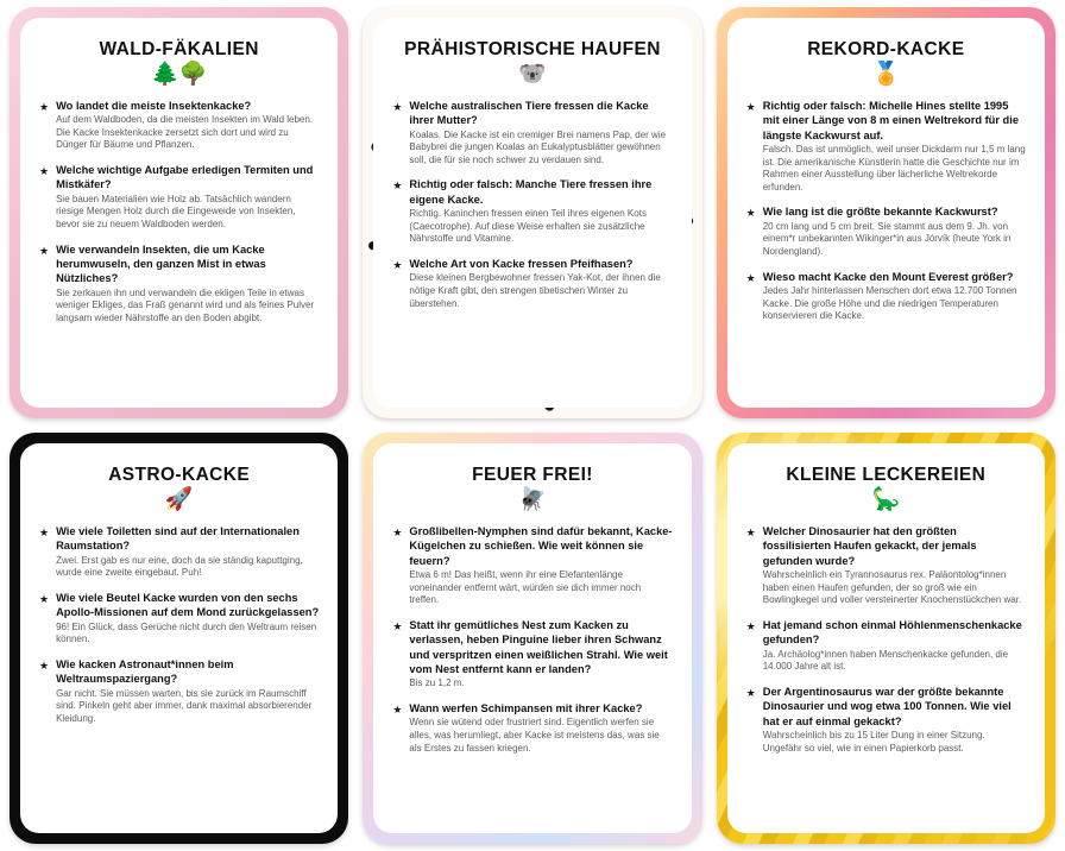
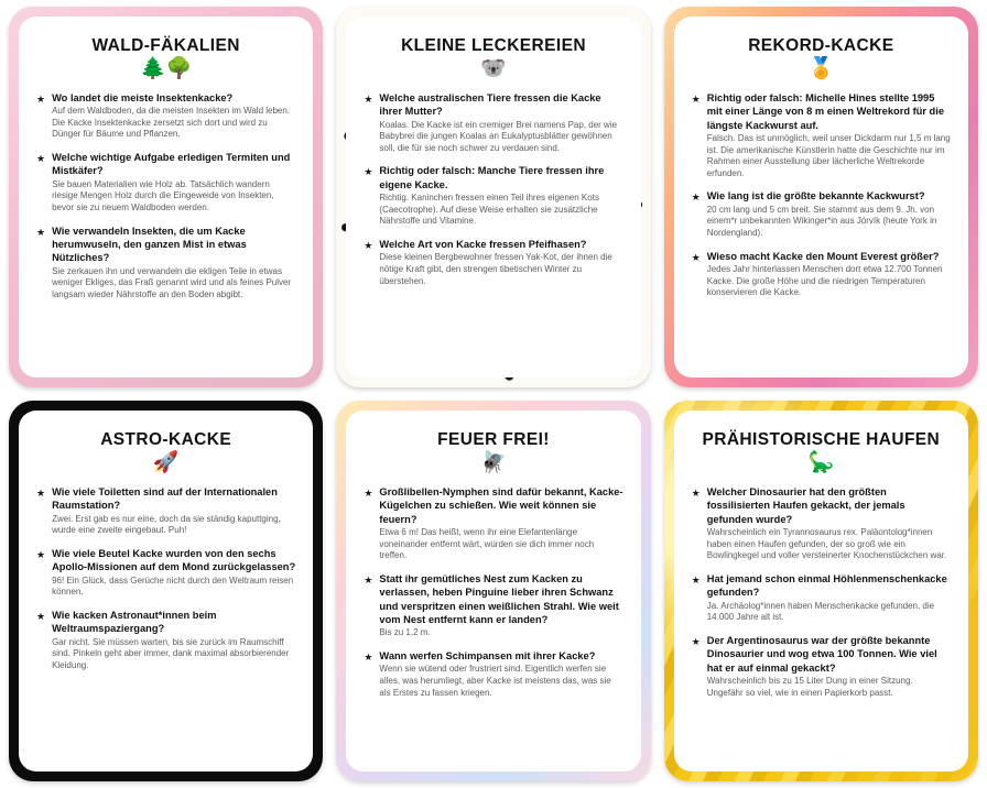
  WALD-FÄKALIEN
  🌲🌳
  ★
  Wo landet die meiste Insektenkacke?
  Auf dem Waldboden, da die meisten Insekten im Wald leben. Die Kacke Insektenkacke zersetzt sich dort und wird zu Dünger für Bäume und Pflanzen.
  ★
  Welche wichtige Aufgabe erledigen Termiten und Mistkäfer?
  Sie bauen Materialien wie Holz ab. Tatsächlich wandern riesige Mengen Holz durch die Eingeweide von Insekten, bevor sie zu neuem Waldboden werden.
  ★
  Wie verwandeln Insekten, die um Kacke herumwuseln, den ganzen Mist in etwas Nützliches?
  Sie zerkauen ihn und verwandeln die ekligen Teile in etwas weniger Ekliges, das Fraß genannt wird und als feines Pulver langsam wieder Nährstoffe an den Boden abgibt.
- PRÄHISTORISCHE HAUFEN
+ KLEINE LECKEREIEN
  🐨
  ★
  Welche australischen Tiere fressen die Kacke ihrer Mutter?
  Koalas. Die Kacke ist ein cremiger Brei namens Pap, der wie Babybrei die jungen Koalas an Eukalyptusblätter gewöhnen soll, die für sie noch schwer zu verdauen sind.
  ★
  Richtig oder falsch: Manche Tiere fressen ihre eigene Kacke.
  Richtig. Kaninchen fressen einen Teil ihres eigenen Kots (Caecotrophe). Auf diese Weise erhalten sie zusätzliche Nährstoffe und Vitamine.
  ★
  Welche Art von Kacke fressen Pfeifhasen?
  Diese kleinen Bergbewohner fressen Yak-Kot, der ihnen die nötige Kraft gibt, den strengen tibetischen Winter zu überstehen.
  REKORD-KACKE
  🏅
  ★
  Richtig oder falsch: Michelle Hines stellte 1995 mit einer Länge von 8 m einen Weltrekord für die längste Kackwurst auf.
  Falsch. Das ist unmöglich, weil unser Dickdarm nur 1,5 m lang ist. Die amerikanische Künstlerin hatte die Geschichte nur im Rahmen einer Ausstellung über lächerliche Weltrekorde erfunden.
  ★
  Wie lang ist die größte bekannte Kackwurst?
  20 cm lang und 5 cm breit. Sie stammt aus dem 9. Jh. von einem*r unbekannten Wikinger*in aus Jórvík (heute York in Nordengland).
  ★
  Wieso macht Kacke den Mount Everest größer?
  Jedes Jahr hinterlassen Menschen dort etwa 12.700 Tonnen Kacke. Die große Höhe und die niedrigen Temperaturen konservieren die Kacke.
  ASTRO-KACKE
  🚀
  ★
  Wie viele Toiletten sind auf der Internationalen Raumstation?
  Zwei. Erst gab es nur eine, doch da sie ständig kaputtging, wurde eine zweite eingebaut. Puh!
  ★
  Wie viele Beutel Kacke wurden von den sechs Apollo-Missionen auf dem Mond zurückgelassen?
  96! Ein Glück, dass Gerüche nicht durch den Weltraum reisen können.
  ★
  Wie kacken Astronaut*innen beim Weltraumspaziergang?
  Gar nicht. Sie müssen warten, bis sie zurück im Raumschiff sind. Pinkeln geht aber immer, dank maximal absorbierender Kleidung.
  FEUER FREI!
  🪰
  ★
  Großlibellen-Nymphen sind dafür bekannt, Kacke-Kügelchen zu schießen. Wie weit können sie feuern?
  Etwa 6 m! Das heißt, wenn ihr eine Elefantenlänge voneinander entfernt wärt, würden sie dich immer noch treffen.
  ★
  Statt ihr gemütliches Nest zum Kacken zu verlassen, heben Pinguine lieber ihren Schwanz und verspritzen einen weißlichen Strahl. Wie weit vom Nest entfernt kann er landen?
  Bis zu 1,2 m.
  ★
  Wann werfen Schimpansen mit ihrer Kacke?
  Wenn sie wütend oder frustriert sind. Eigentlich werfen sie alles, was herumliegt, aber Kacke ist meistens das, was sie als Erstes zu fassen kriegen.
- KLEINE LECKEREIEN
+ PRÄHISTORISCHE HAUFEN
  🦕
  ★
  Welcher Dinosaurier hat den größten fossilisierten Haufen gekackt, der jemals gefunden wurde?
  Wahrscheinlich ein Tyrannosaurus rex. Paläontolog*innen haben einen Haufen gefunden, der so groß wie ein Bowlingkegel und voller versteinerter Knochenstückchen war.
  ★
  Hat jemand schon einmal Höhlenmenschenkacke gefunden?
  Ja. Archäolog*innen haben Menschenkacke gefunden, die 14.000 Jahre alt ist.
  ★
  Der Argentinosaurus war der größte bekannte Dinosaurier und wog etwa 100 Tonnen. Wie viel hat er auf einmal gekackt?
  Wahrscheinlich bis zu 15 Liter Dung in einer Sitzung. Ungefähr so viel, wie in einen Papierkorb passt.
